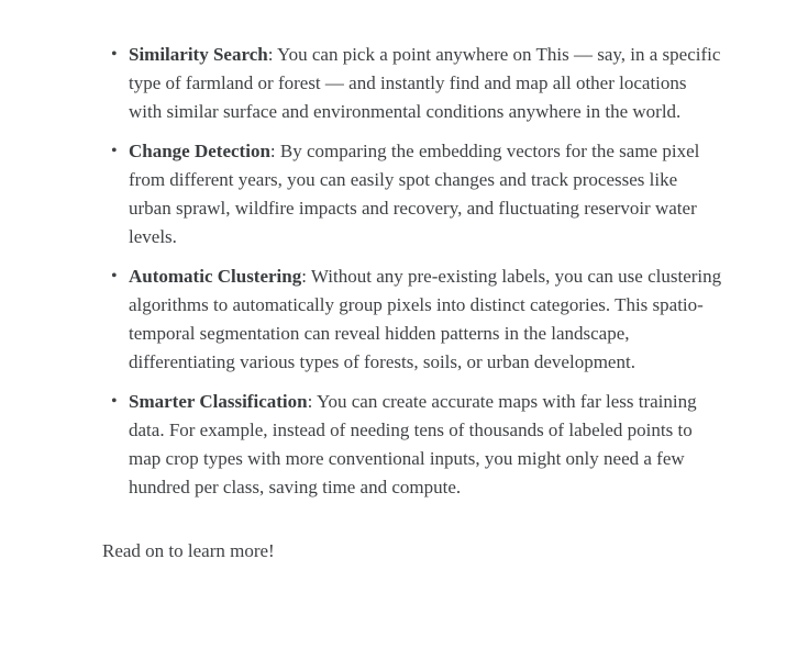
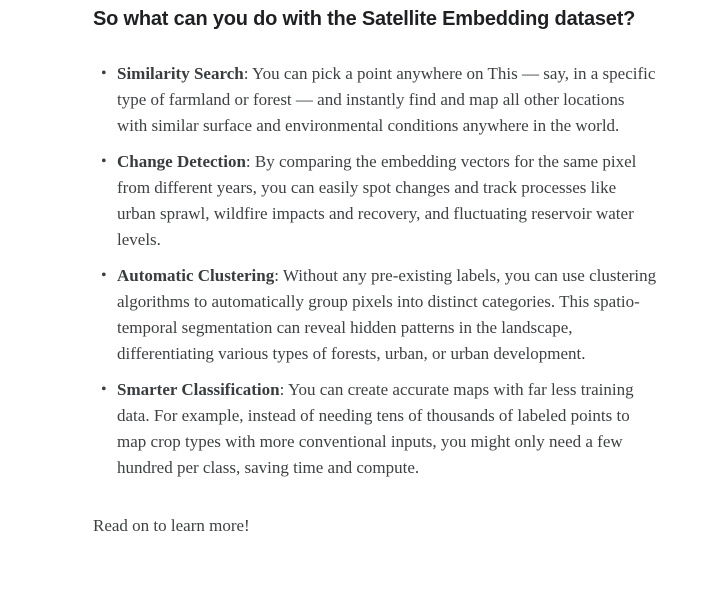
+ So what can you do with the Satellite Embedding dataset?
  •
  Similarity Search: You can pick a point anywhere on This — say, in a specific type of farmland or forest — and instantly find and map all other locations with similar surface and environmental conditions anywhere in the world.
  •
  Change Detection: By comparing the embedding vectors for the same pixel from different years, you can easily spot changes and track processes like urban sprawl, wildfire impacts and recovery, and fluctuating reservoir water levels.
  •
- Automatic Clustering: Without any pre-existing labels, you can use clustering algorithms to automatically group pixels into distinct categories. This spatio-temporal segmentation can reveal hidden patterns in the landscape, differentiating various types of forests, soils, or urban development.
+ Automatic Clustering: Without any pre-existing labels, you can use clustering algorithms to automatically group pixels into distinct categories. This spatio-temporal segmentation can reveal hidden patterns in the landscape, differentiating various types of forests, urban, or urban development.
  •
  Smarter Classification: You can create accurate maps with far less training data. For example, instead of needing tens of thousands of labeled points to map crop types with more conventional inputs, you might only need a few hundred per class, saving time and compute.
  Read on to learn more!
